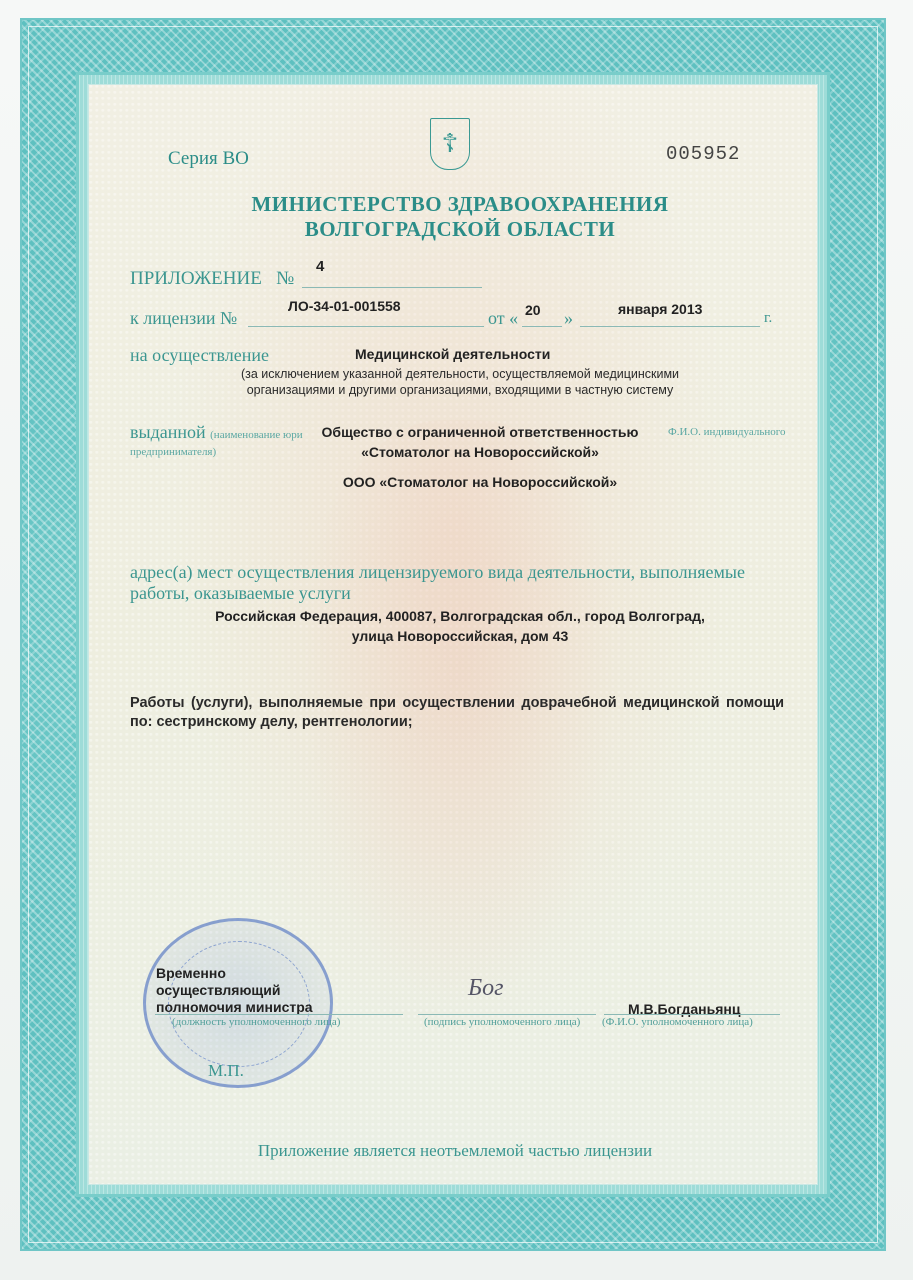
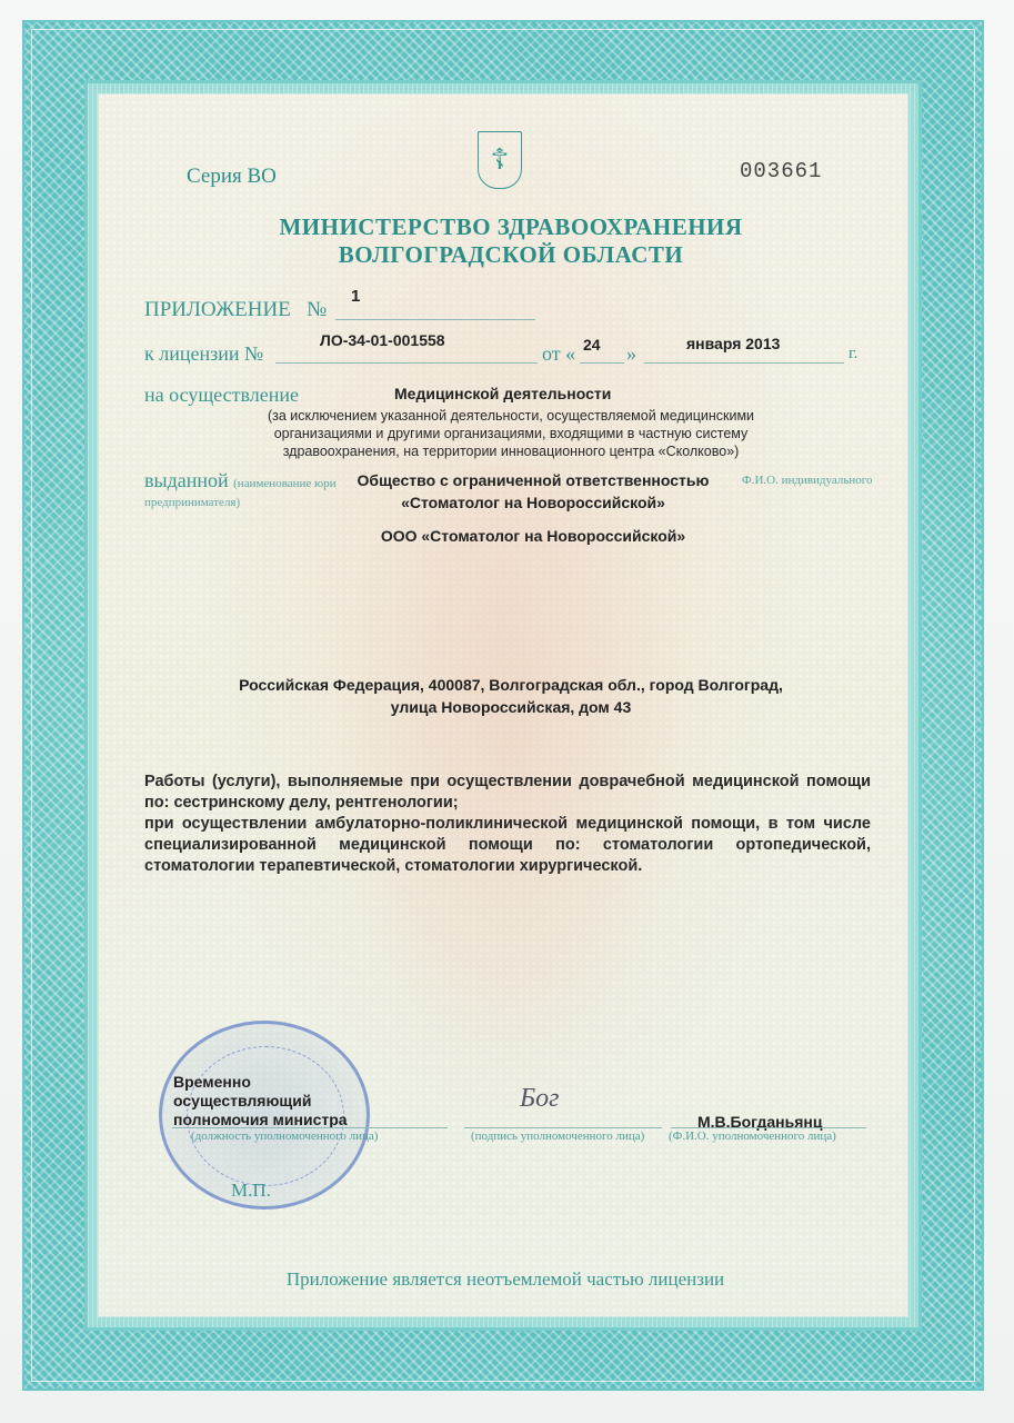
  ☦
  Серия ВО
- 005952
+ 003661
  МИНИСТЕРСТВО ЗДРАВООХРАНЕНИЯ
  ВОЛГОГРАДСКОЙ ОБЛАСТИ
  ПРИЛОЖЕНИЕ №
- 4
+ 1
  к лицензии №
  ЛО-34-01-001558
  от «
- 20
+ 24
  »
  января 2013
  г.
  на осуществление
  Медицинской деятельности
  (за исключением указанной деятельности, осуществляемой медицинскими
  организациями и другими организациями, входящими в частную систему
+ здравоохранения, на территории инновационного центра «Сколково»)
  выданной (наименование юри
  Ф.И.О. индивидуального
  предпринимателя)
  Общество с ограниченной ответственностью
  «Стоматолог на Новороссийской»
  ООО «Стоматолог на Новороссийской»
- адрес(а) мест осуществления лицензируемого вида деятельности, выполняемые
- работы, оказываемые услуги
  Российская Федерация, 400087, Волгоградская обл., город Волгоград,
  улица Новороссийская, дом 43
  Работы (услуги), выполняемые при осуществлении доврачебной медицинской помощи по: сестринскому делу, рентгенологии;
+ при осуществлении амбулаторно-поликлинической медицинской помощи, в том числе специализированной медицинской помощи по: стоматологии ортопедической, стоматологии терапевтической, стоматологии хирургической.
  Временно
  осуществляющий
  полномочия министра
  (должность уполномоченного лица)
  Бог
  (подпись уполномоченного лица)
  М.В.Богданьянц
  (Ф.И.О. уполномоченного лица)
  М.П.
  Приложение является неотъемлемой частью лицензии
